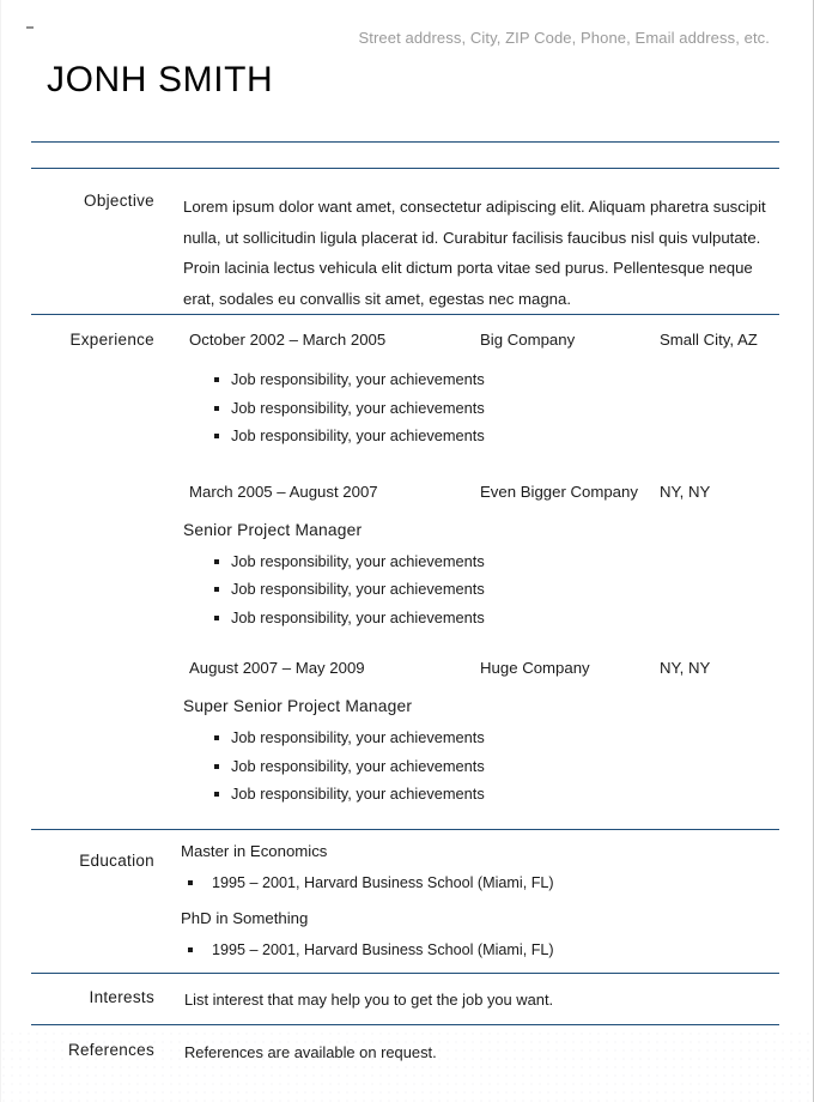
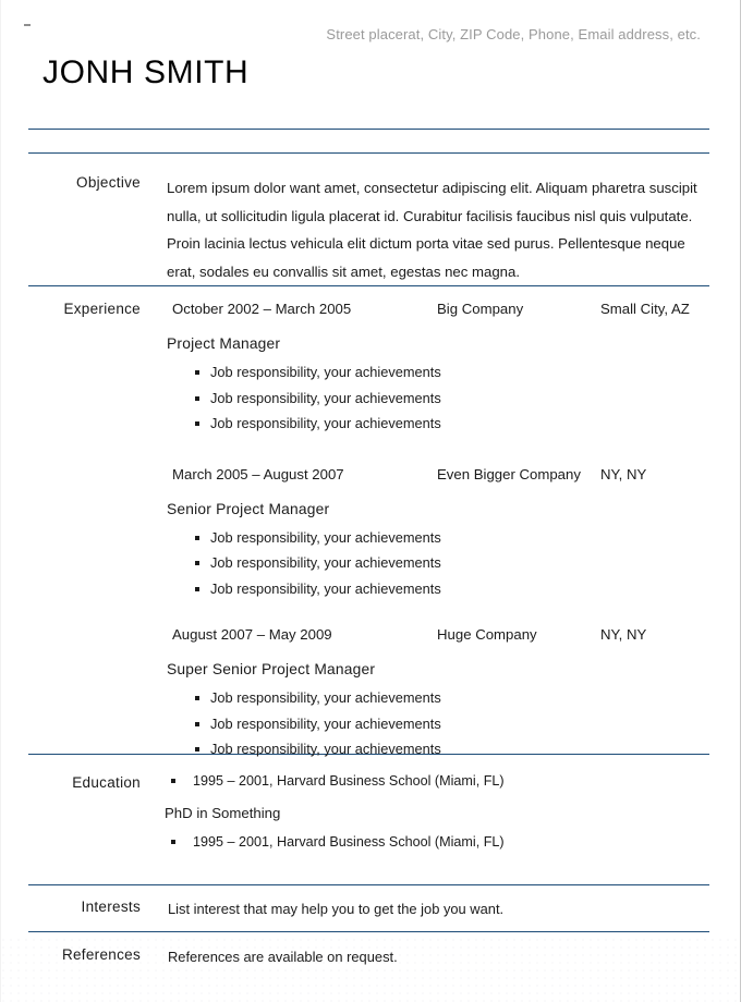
- Street address, City, ZIP Code, Phone, Email address, etc.
+ Street placerat, City, ZIP Code, Phone, Email address, etc.
  JONH SMITH
  Objective
  Lorem ipsum dolor want amet, consectetur adipiscing elit. Aliquam pharetra suscipit nulla, ut sollicitudin ligula placerat id. Curabitur facilisis faucibus nisl quis vulputate. Proin lacinia lectus vehicula elit dictum porta vitae sed purus. Pellentesque neque erat, sodales eu convallis sit amet, egestas nec magna.
  Experience
  October 2002 – March 2005
  Big Company
  Small City, AZ
+ Project Manager
  Job responsibility, your achievements
  Job responsibility, your achievements
  Job responsibility, your achievements
  March 2005 – August 2007
  Even Bigger Company
  NY, NY
  Senior Project Manager
  Job responsibility, your achievements
  Job responsibility, your achievements
  Job responsibility, your achievements
  August 2007 – May 2009
  Huge Company
  NY, NY
  Super Senior Project Manager
  Job responsibility, your achievements
  Job responsibility, your achievements
  Job responsibility, your achievements
  Education
- Master in Economics
  1995 – 2001, Harvard Business School (Miami, FL)
  PhD in Something
  1995 – 2001, Harvard Business School (Miami, FL)
  Interests
  List interest that may help you to get the job you want.
